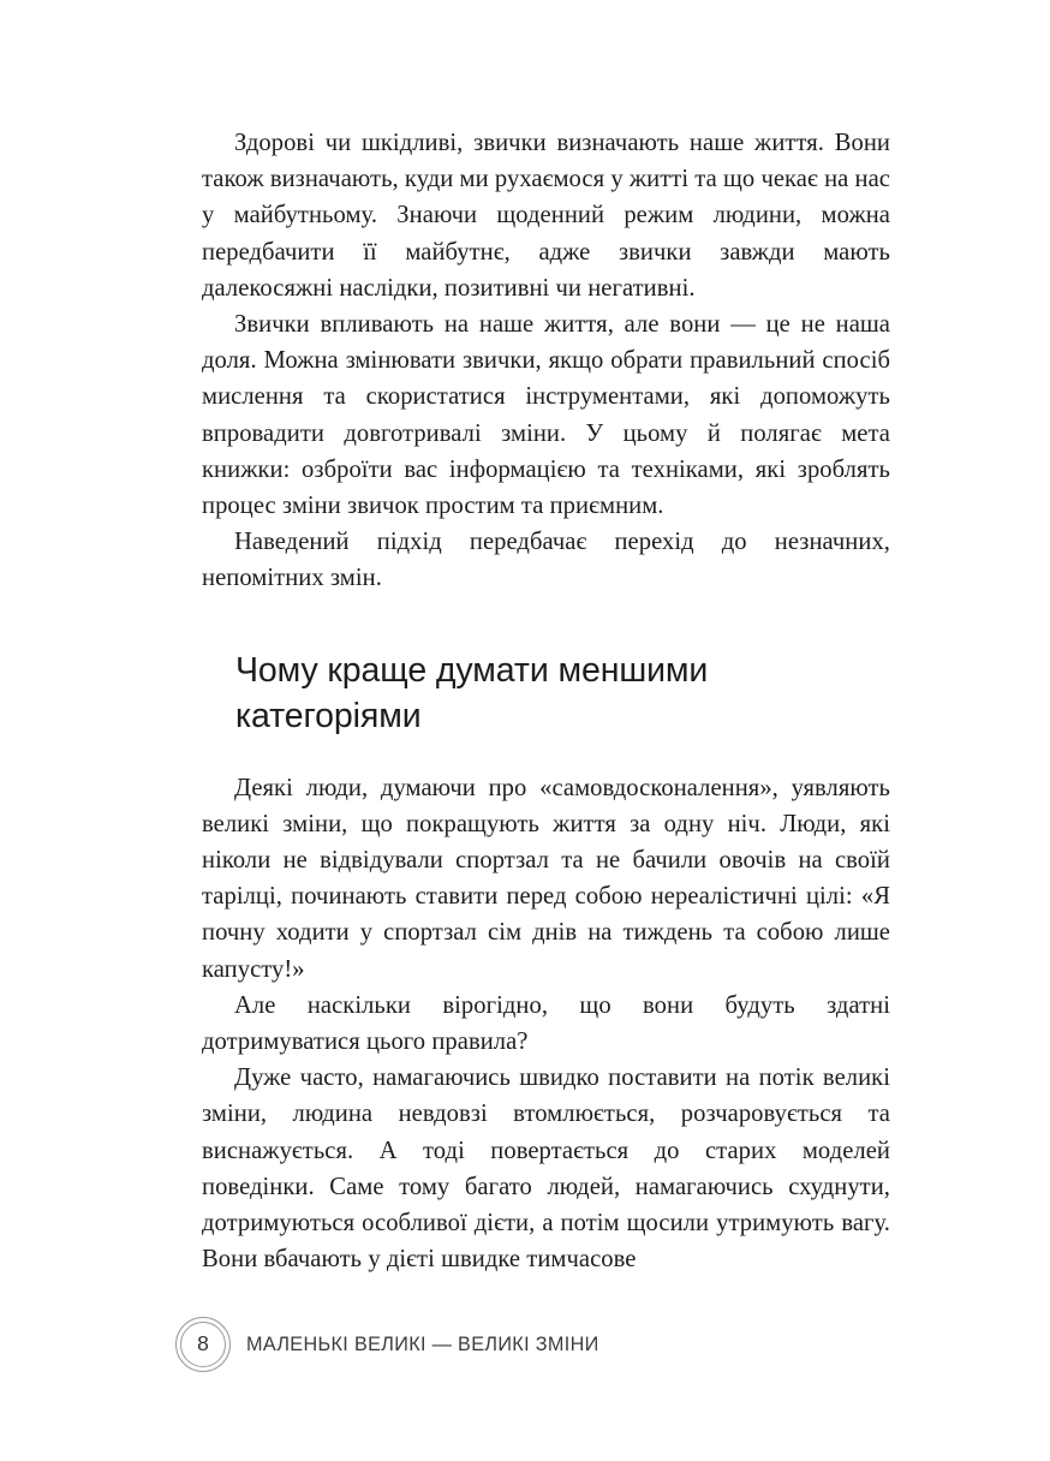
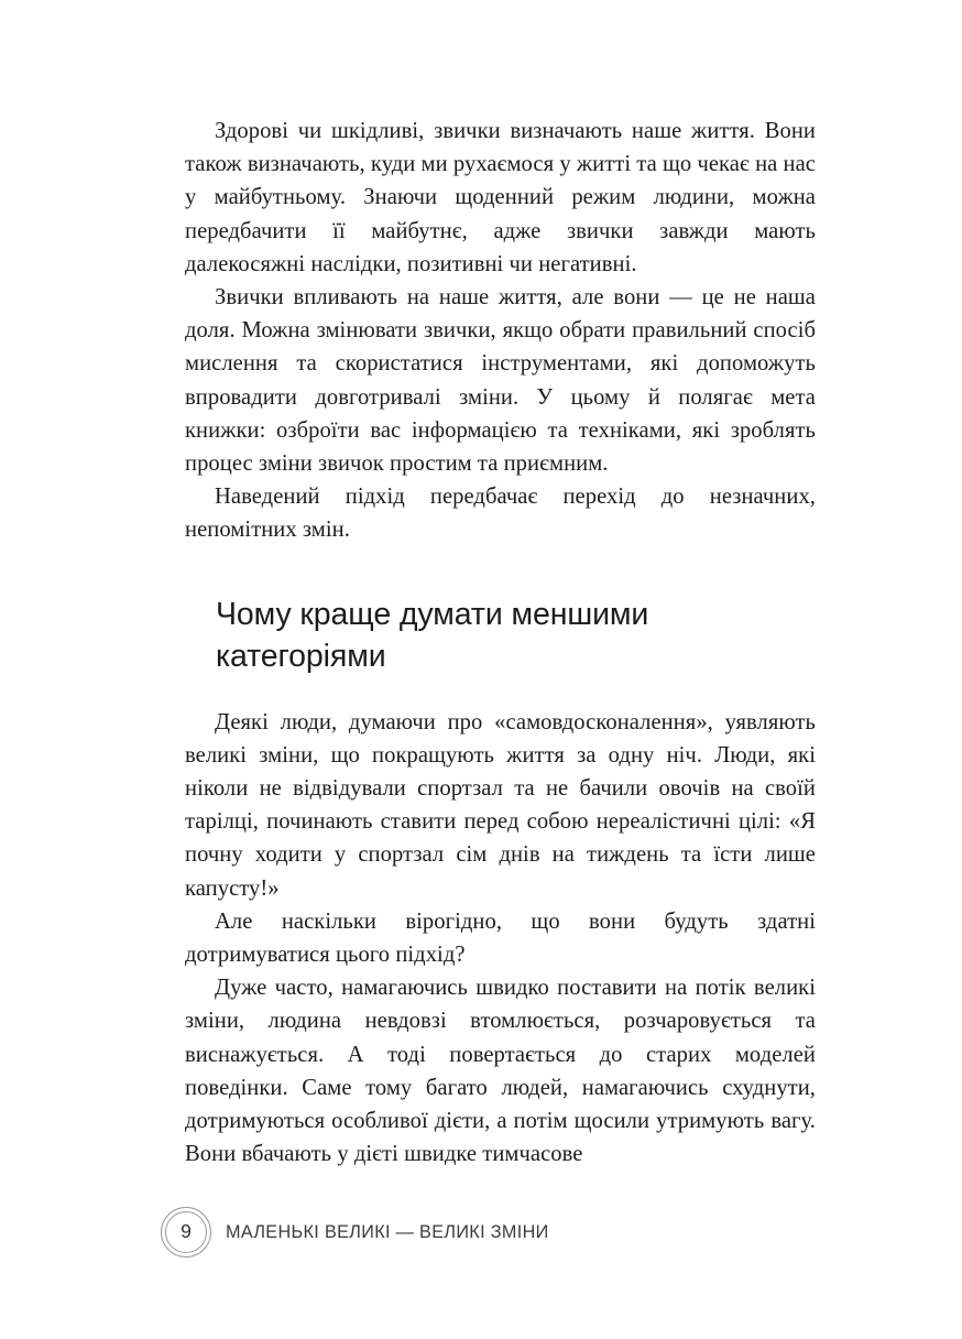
  Здорові чи шкідливі, звички визначають наше життя. Вони також визначають, куди ми рухаємося у житті та що чекає на нас у майбутньому. Знаючи щоденний режим людини, можна передбачити її майбутнє, адже звички завжди мають далекосяжні наслідки, позитивні чи негативні.
  Звички впливають на наше життя, але вони — це не наша доля. Можна змінювати звички, якщо обрати правильний спосіб мислення та скористатися інструментами, які допоможуть впровадити довготривалі зміни. У цьому й полягає мета книжки: озброїти вас інформацією та техніками, які зроблять процес зміни звичок простим та приємним.
  Наведений підхід передбачає перехід до незначних, непомітних змін.
  Чому краще думати меншими
  категоріями
- Деякі люди, думаючи про «самовдосконалення», уявляють великі зміни, що покращують життя за одну ніч. Люди, які ніколи не відвідували спортзал та не бачили овочів на своїй тарілці, починають ставити перед собою нереалістичні цілі: «Я почну ходити у спортзал сім днів на тиждень та собою лише капусту!»
+ Деякі люди, думаючи про «самовдосконалення», уявляють великі зміни, що покращують життя за одну ніч. Люди, які ніколи не відвідували спортзал та не бачили овочів на своїй тарілці, починають ставити перед собою нереалістичні цілі: «Я почну ходити у спортзал сім днів на тиждень та їсти лише капусту!»
- Але наскільки вірогідно, що вони будуть здатні дотримуватися цього правила?
+ Але наскільки вірогідно, що вони будуть здатні дотримуватися цього підхід?
  Дуже часто, намагаючись швидко поставити на потік великі зміни, людина невдовзі втомлюється, розчаровується та виснажується. А тоді повертається до старих моделей поведінки. Саме тому багато людей, намагаючись схуднути, дотримуються особливої дієти, а потім щосили утримують вагу. Вони вбачають у дієті швидке тимчасове
- 8
+ 9
  МАЛЕНЬКІ ВЕЛИКІ — ВЕЛИКІ ЗМІНИ
